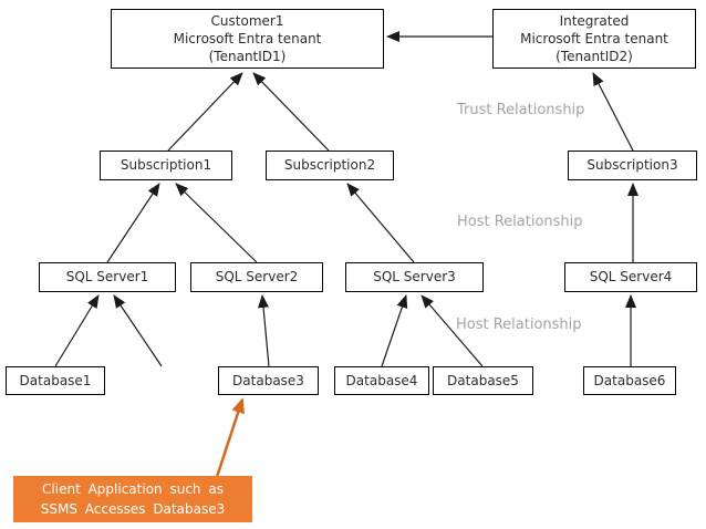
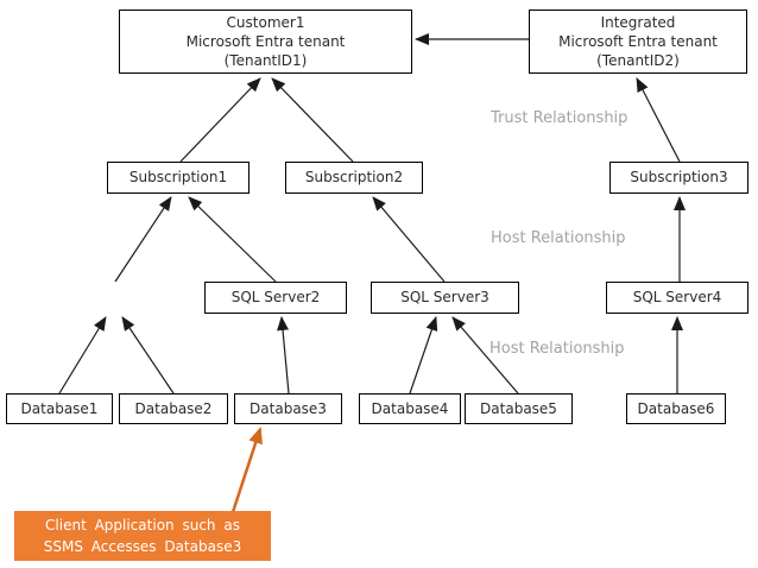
  Customer1
  Microsoft Entra tenant
  (TenantID1)
  Integrated
  Microsoft Entra tenant
  (TenantID2)
  Subscription1
  Subscription2
  Subscription3
- SQL Server1
  SQL Server2
  SQL Server3
  SQL Server4
  Database1
+ Database2
  Database3
  Database4
  Database5
  Database6
  Trust Relationship
  Host Relationship
  Host Relationship
  Client Application such as
  SSMS Accesses Database3
